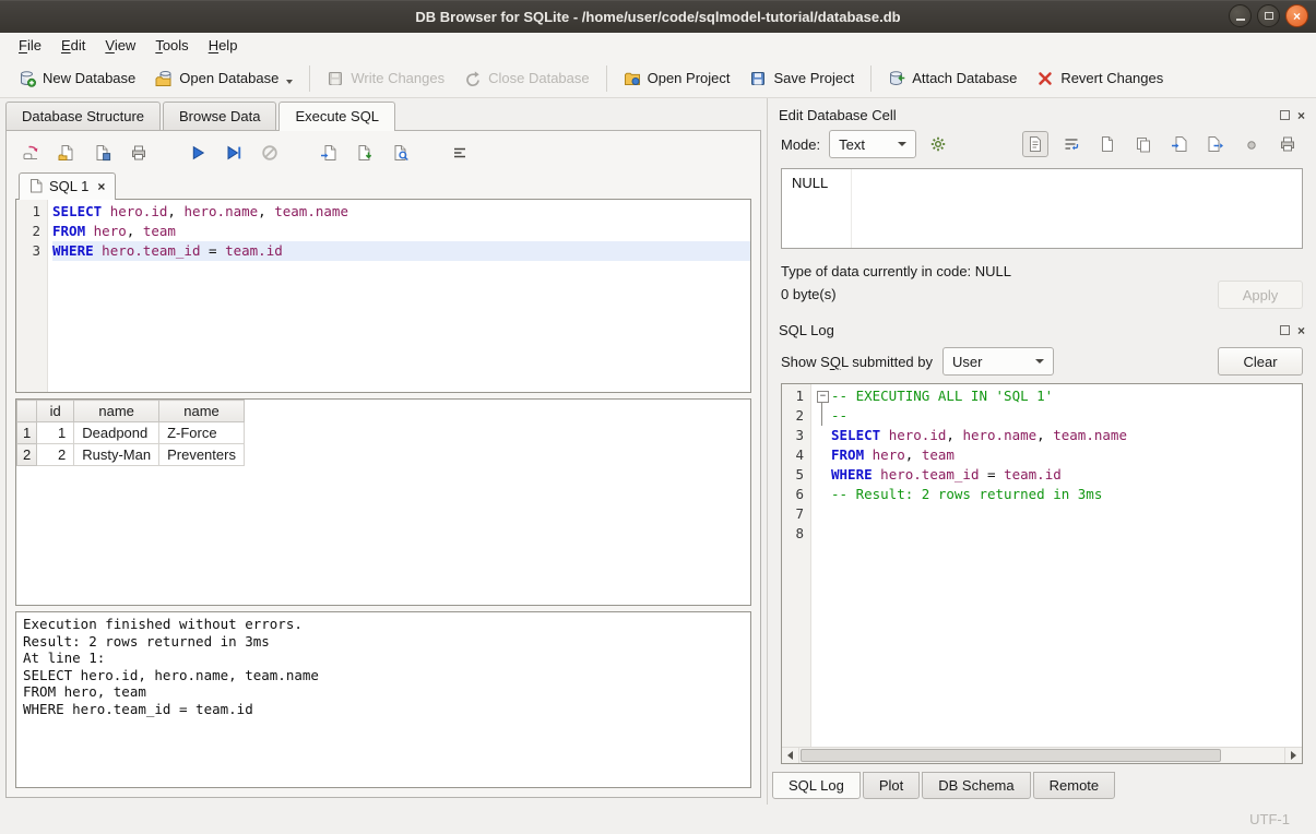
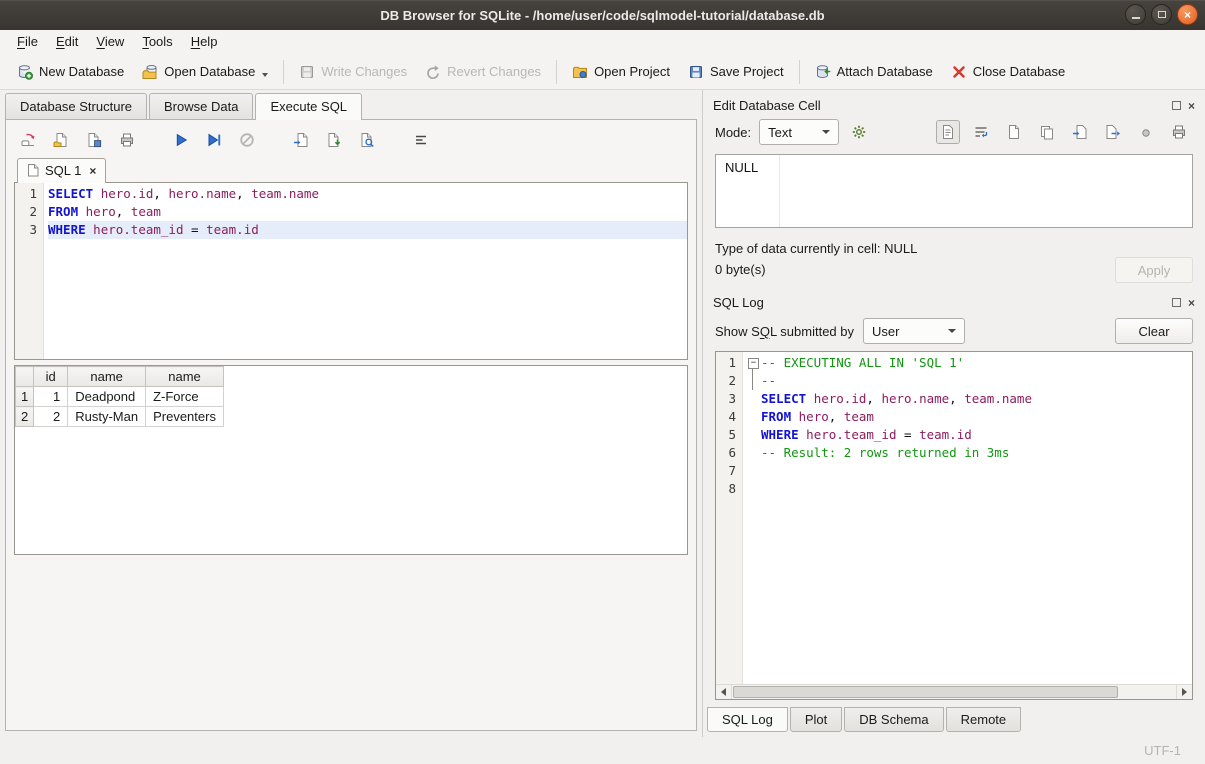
  DB Browser for SQLite - /home/user/code/sqlmodel-tutorial/database.db
  ×
  File
  Edit
  View
  Tools
  Help
  New Database
  Open Database
  Write Changes
- Close Database
+ Revert Changes
  Open Project
  Save Project
  Attach Database
- Revert Changes
+ Close Database
  Database Structure
  Browse Data
  Execute SQL
  SQL 1
  ×
  1
  2
  3
  SELECT
  hero.id
  ,
  hero.name
  ,
  team.name
  FROM
  hero
  ,
  team
  WHERE
  hero.team_id
  =
  team.id
  	id	name	name
  1	1	Deadpond	Z-Force
  2	2	Rusty-Man	Preventers
- Execution finished without errors.
- Result: 2 rows returned in 3ms
- At line 1:
- SELECT hero.id, hero.name, team.name
- FROM hero, team
- WHERE hero.team_id = team.id
  Edit Database Cell
  ×
  Mode:
  Text
  NULL
- Type of data currently in code: NULL
+ Type of data currently in cell: NULL
  0 byte(s)
  Apply
  SQL Log
  ×
  Show SQL submitted by
  User
  Clear
  1
  2
  3
  4
  5
  6
  7
  8
  -- EXECUTING ALL IN 'SQL 1'
  --
  SELECT
  hero.id
  ,
  hero.name
  ,
  team.name
  FROM
  hero
  ,
  team
  WHERE
  hero.team_id
  =
  team.id
  -- Result: 2 rows returned in 3ms
  SQL Log
  Plot
  DB Schema
  Remote
  UTF-1
